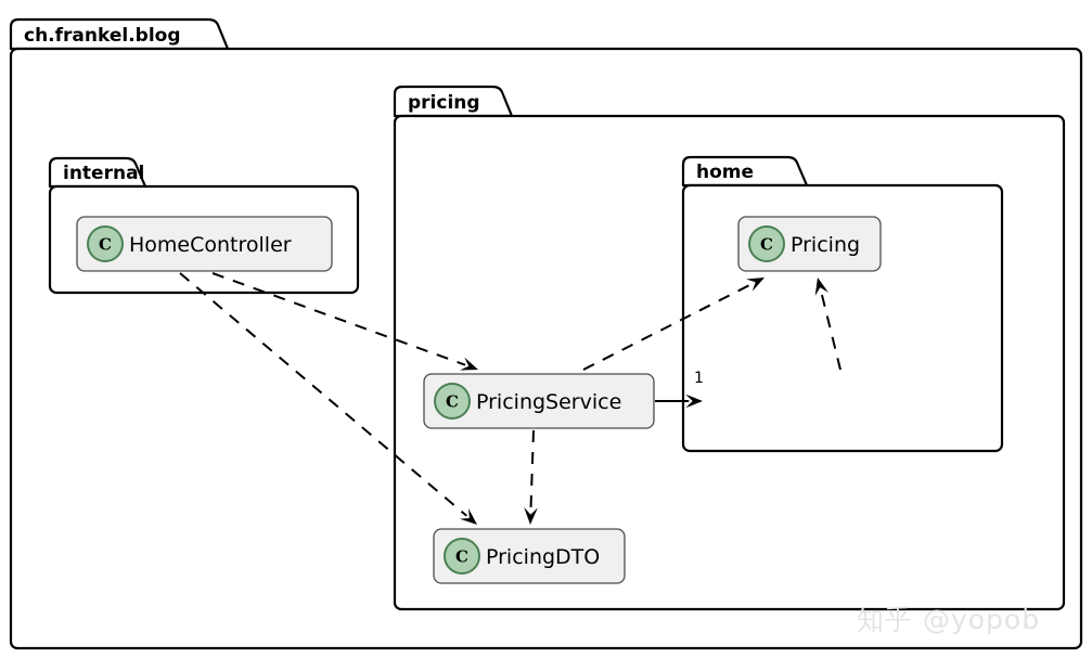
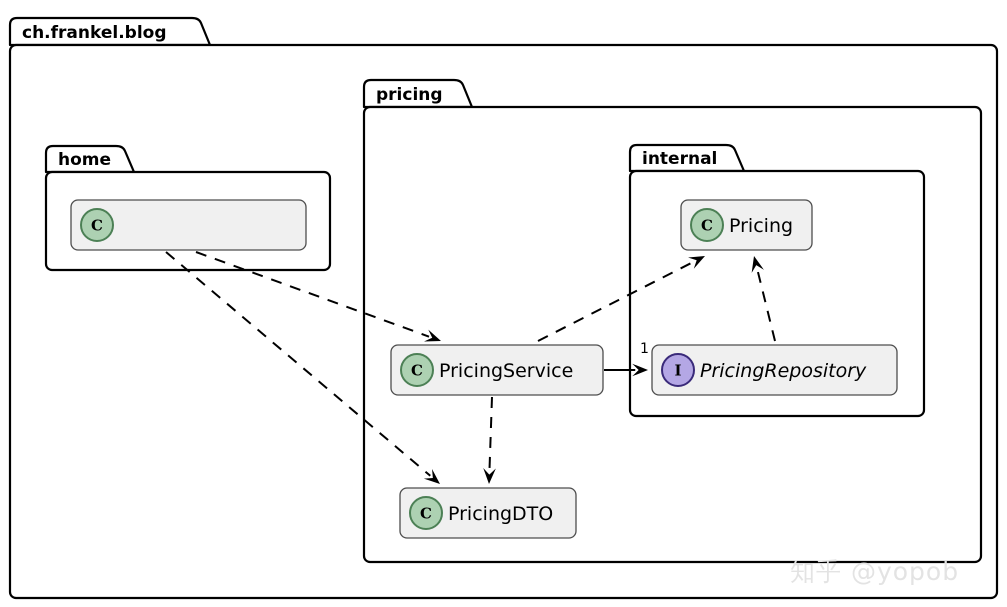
  ch.frankel.blog
- internal
+ home
  pricing
- home
+ internal
  1
  C
- HomeController
  C
  Pricing
  C
  PricingService
+ I
+ PricingRepository
  C
  PricingDTO
  知乎 @yopob
